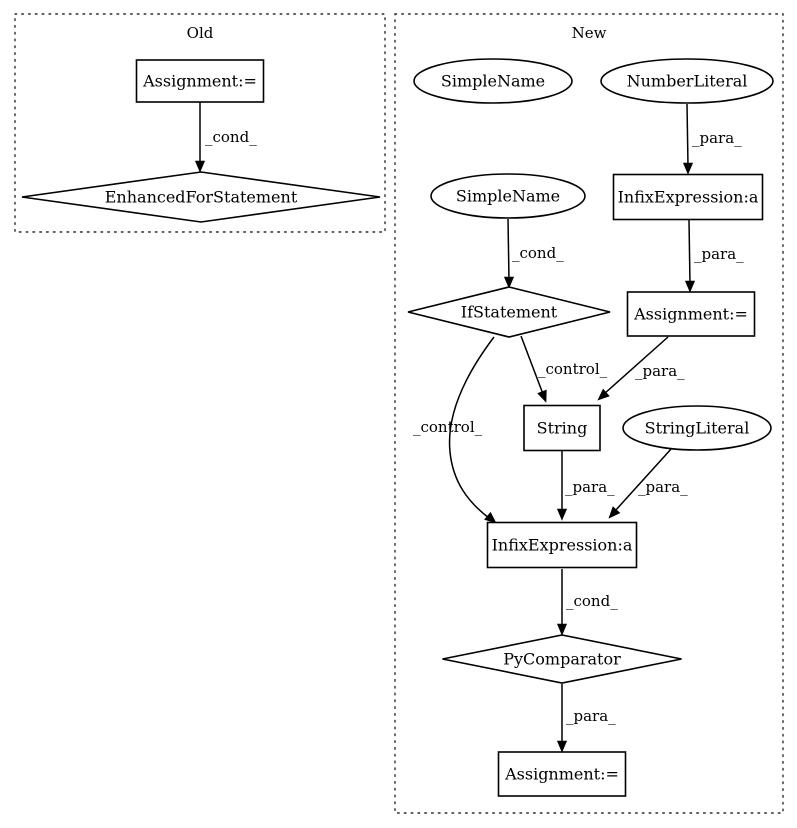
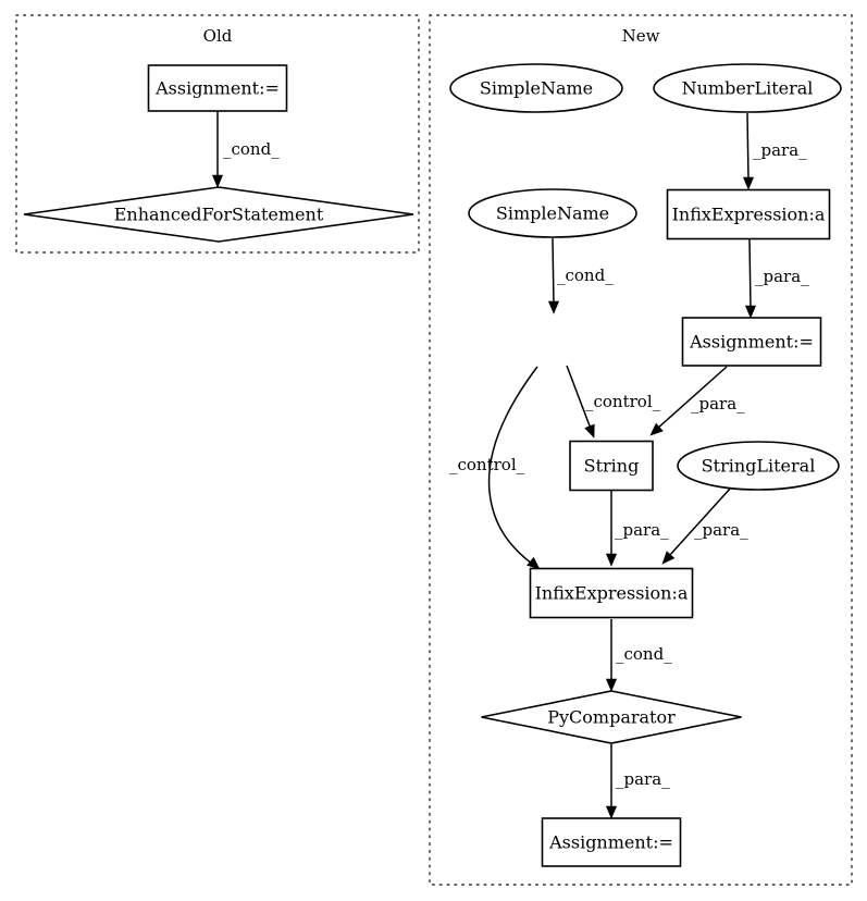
  Old
  New
  Assignment:=
  EnhancedForStatement
  SimpleName
  NumberLiteral
  SimpleName
  InfixExpression:a
- IfStatement
  Assignment:=
  String
  StringLiteral
  InfixExpression:a
  PyComparator
  Assignment:=
  _cond_
  _para_
  _cond_
  _para_
  _control_
  _para_
  _control_
  _para_
  _para_
  _cond_
  _para_
